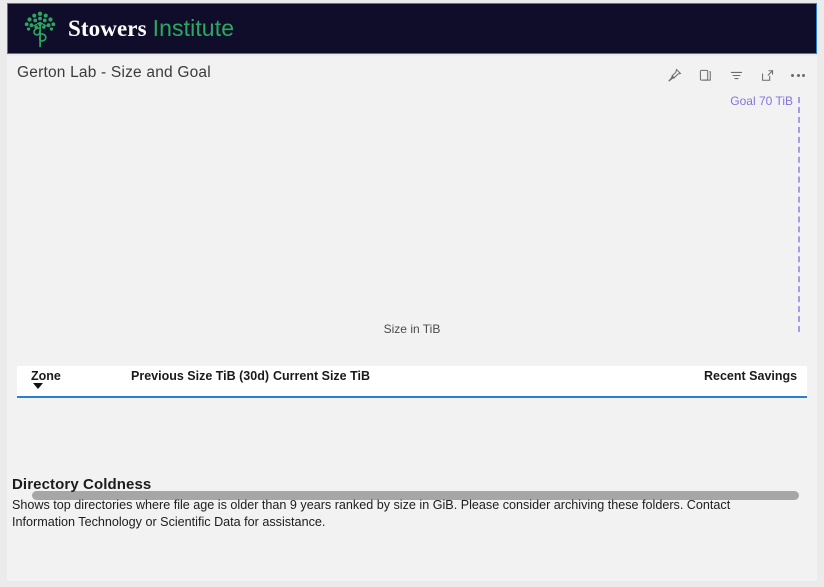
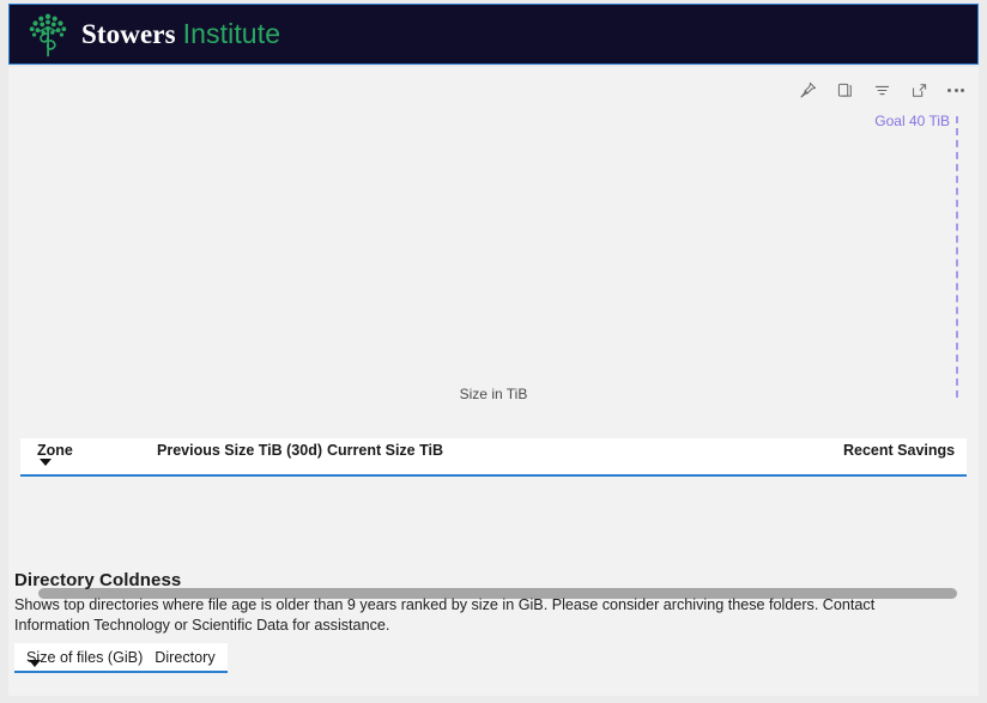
  Stowers Institute
- Gerton Lab - Size and Goal
- Goal 70 TiB
+ Goal 40 TiB
  Size in TiB
  Zone
  Previous Size TiB (30d)
  Current Size TiB
  Recent Savings
  Directory Coldness
  Shows top directories where file age is older than 9 years ranked by size in GiB. Please consider archiving these folders. Contact Information Technology or Scientific Data for assistance.
+ Size of files (GiB)
+ Directory
